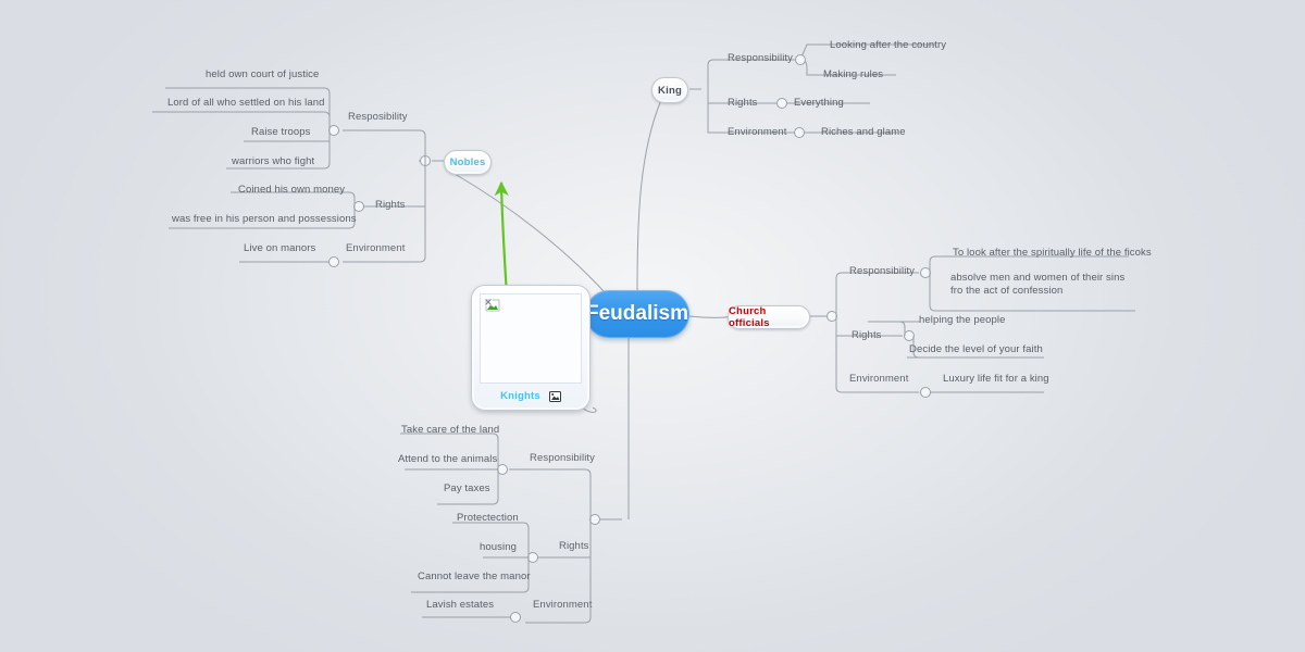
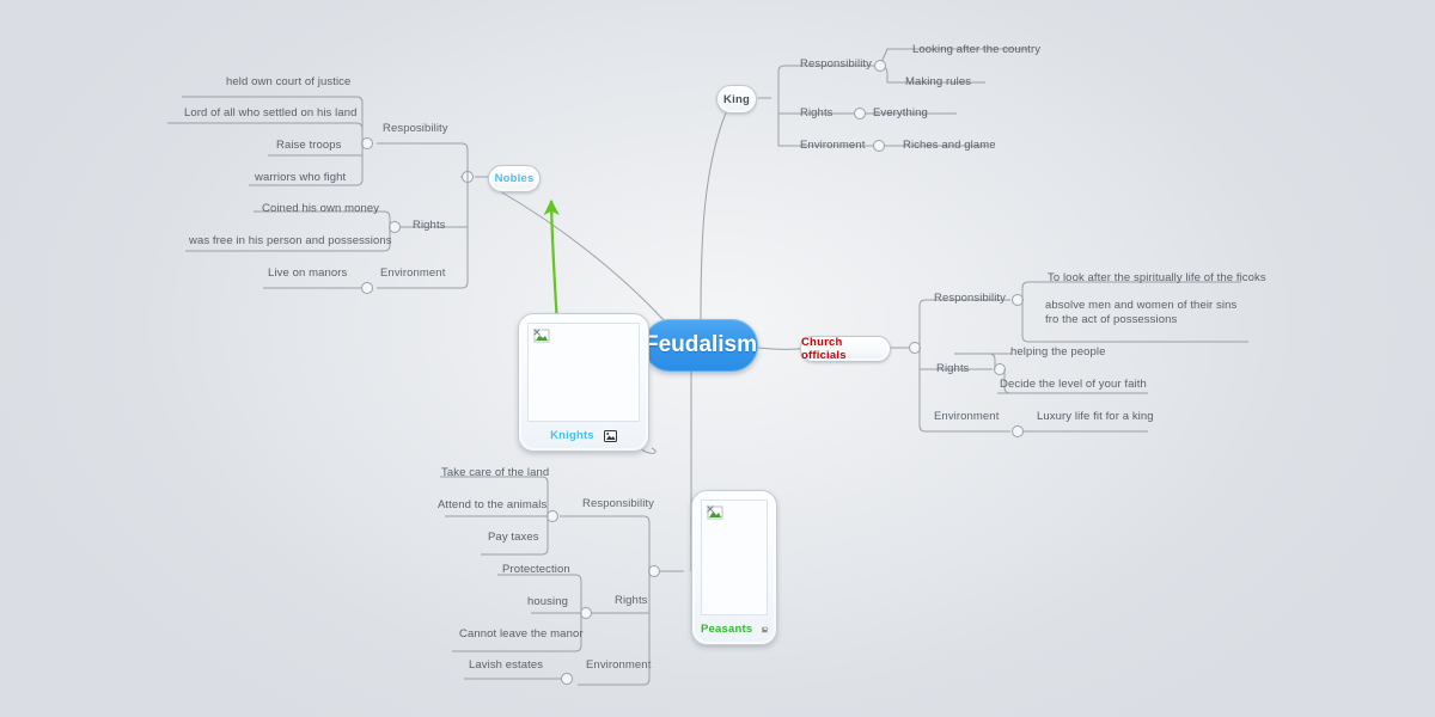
  Feudalism
  King
  Responsibility
  Rights
  Environment
  Looking after the country
  Making rules
  Everything
  Riches and glame
  Nobles
  Resposibility
  Rights
  Environment
  held own court of justice
  Lord of all who settled on his land
  Raise troops
  warriors who fight
  Coined his own money
  was free in his person and possessions
  Live on manors
  Church officials
  Responsibility
  Rights
  Environment
  To look after the spiritually life of the ficoks
- absolve men and women of their sins fro the act of confession
+ absolve men and women of their sins fro the act of possessions
  helping the people
  Decide the level of your faith
  Luxury life fit for a king
  Knights
+ Peasants
  Responsibility
  Rights
  Environment
  Take care of the land
  Attend to the animals
  Pay taxes
  Protectection
  housing
  Cannot leave the manor
  Lavish estates
